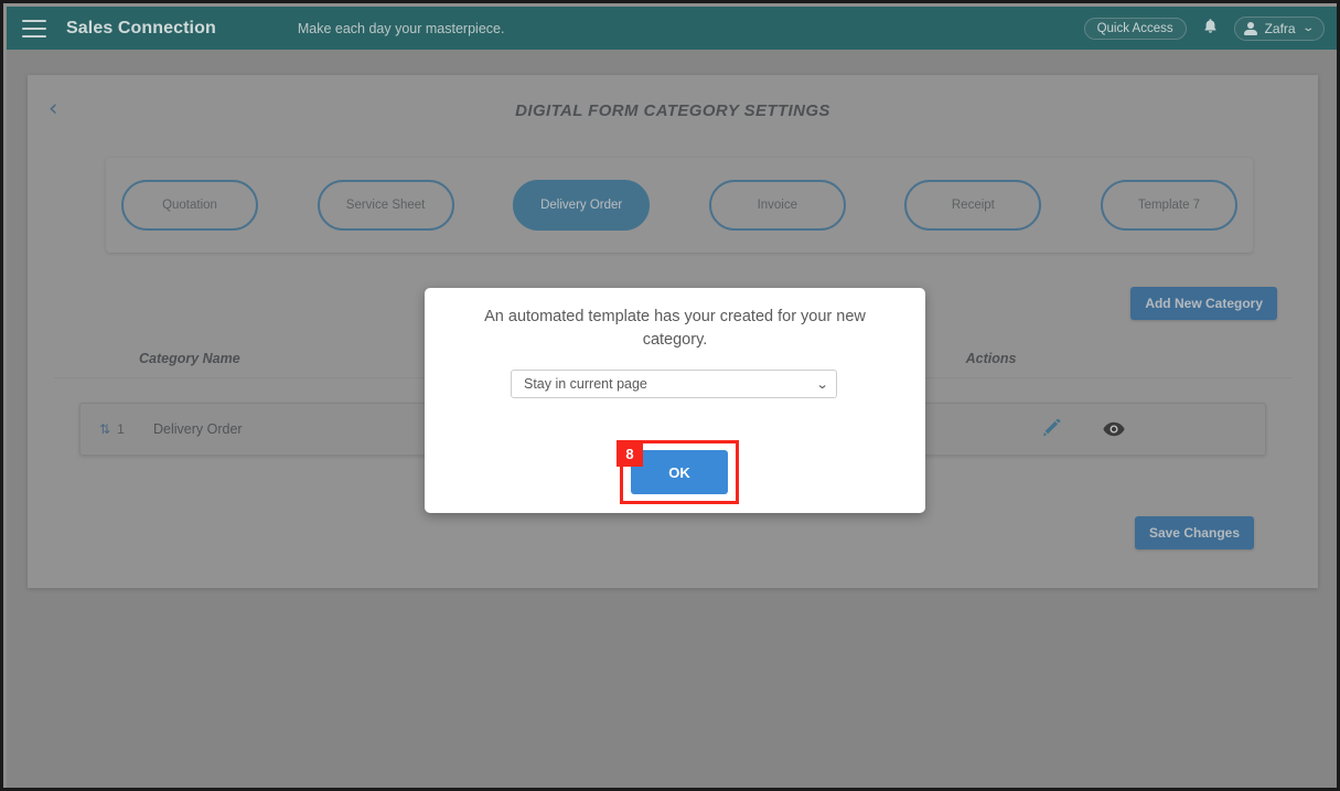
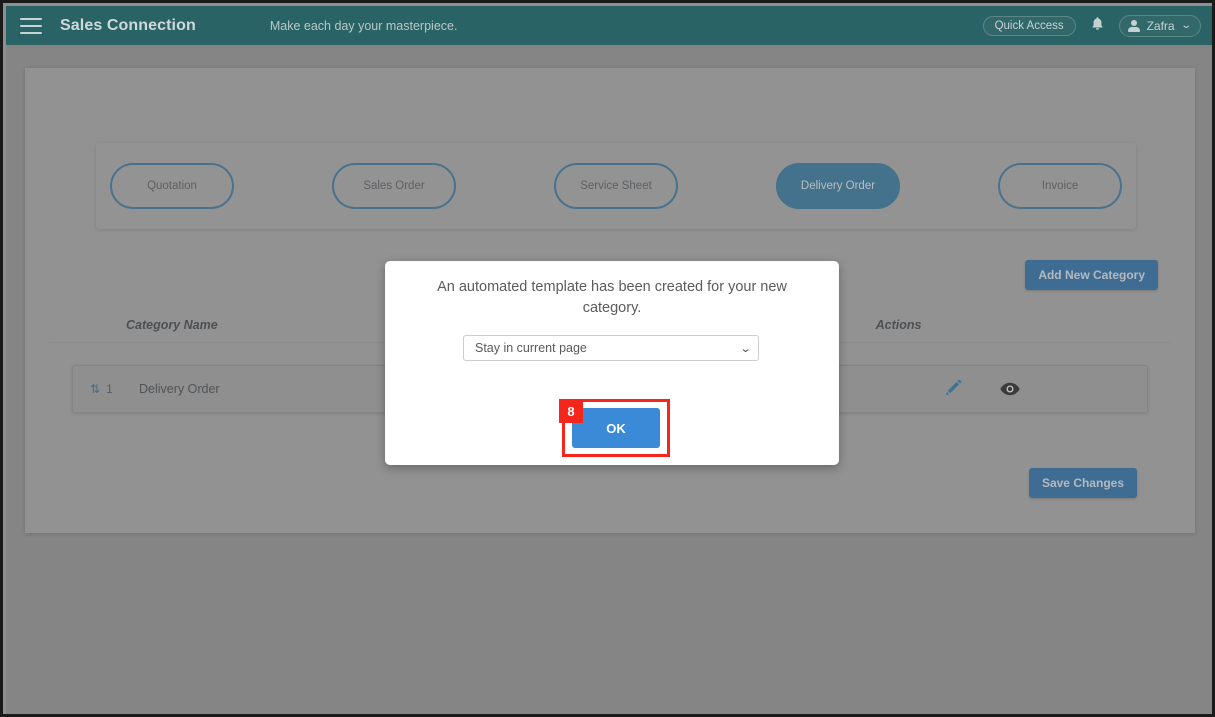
  Sales Connection
  Make each day your masterpiece.
  Quick Access
  Zafra
  ⌄
- ‹
- DIGITAL FORM CATEGORY SETTINGS
  Quotation
+ Sales Order
  Service Sheet
  Delivery Order
  Invoice
- Receipt
- Template 7
  Add New Category
  Category Name
  Actions
  ⇅
  1
  Delivery Order
  Save Changes
- An automated template has your created for your new category.
+ An automated template has been created for your new category.
  Stay in current page
  ⌄
  OK
  8
